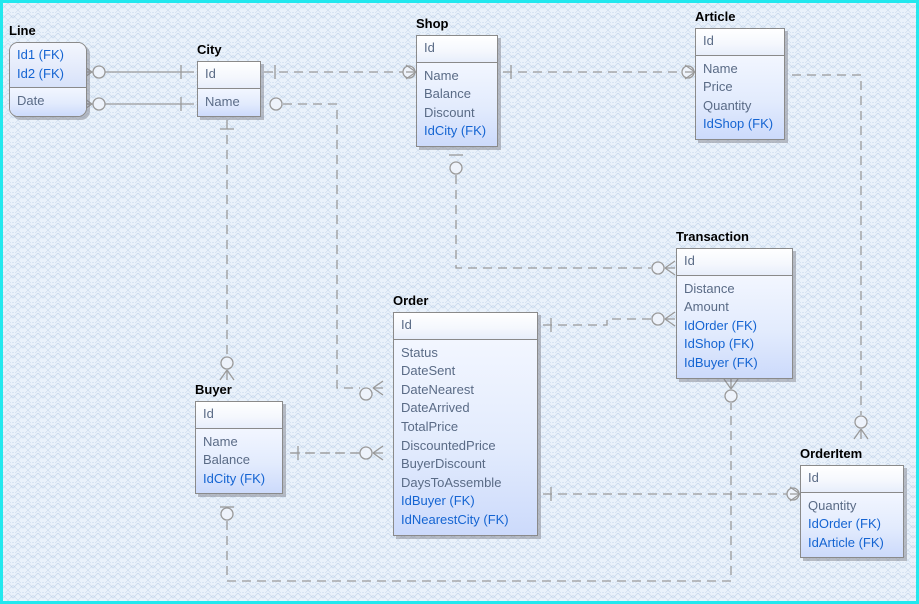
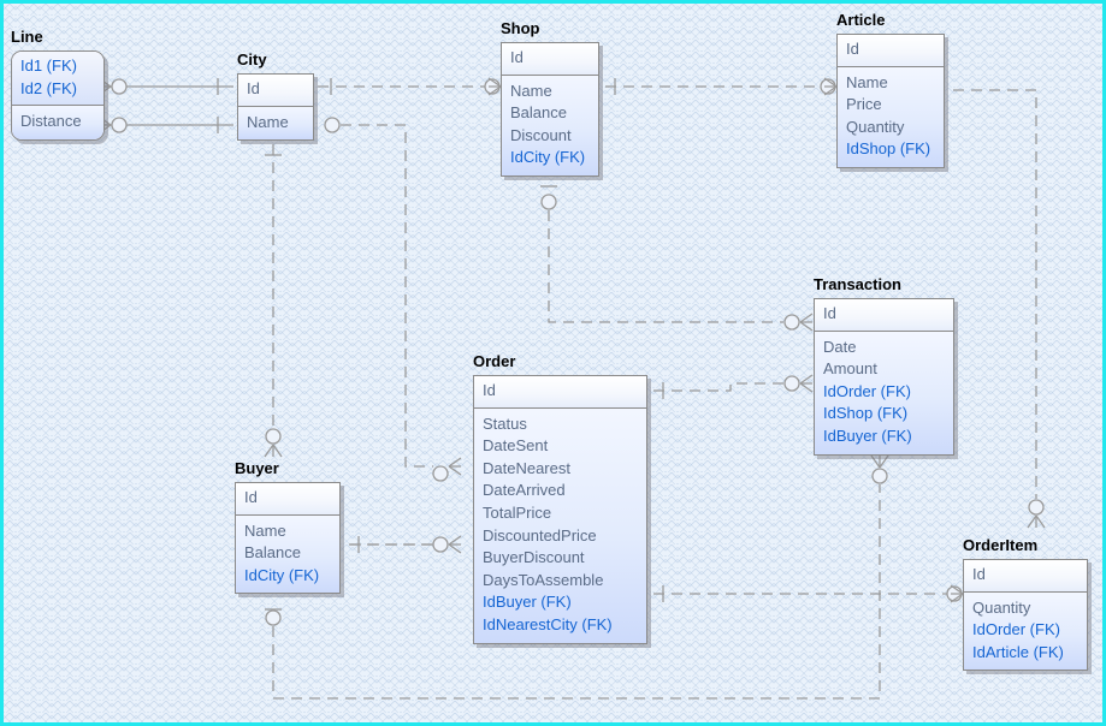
  Line
  Id1 (FK)
  Id2 (FK)
- Date
+ Distance
  City
  Id
  Name
  Shop
  Id
  Name
  Balance
  Discount
  IdCity (FK)
  Article
  Id
  Name
  Price
  Quantity
  IdShop (FK)
  Transaction
  Id
- Distance
+ Date
  Amount
  IdOrder (FK)
  IdShop (FK)
  IdBuyer (FK)
  Order
  Id
  Status
  DateSent
  DateNearest
  DateArrived
  TotalPrice
  DiscountedPrice
  BuyerDiscount
  DaysToAssemble
  IdBuyer (FK)
  IdNearestCity (FK)
  Buyer
  Id
  Name
  Balance
  IdCity (FK)
  OrderItem
  Id
  Quantity
  IdOrder (FK)
  IdArticle (FK)
